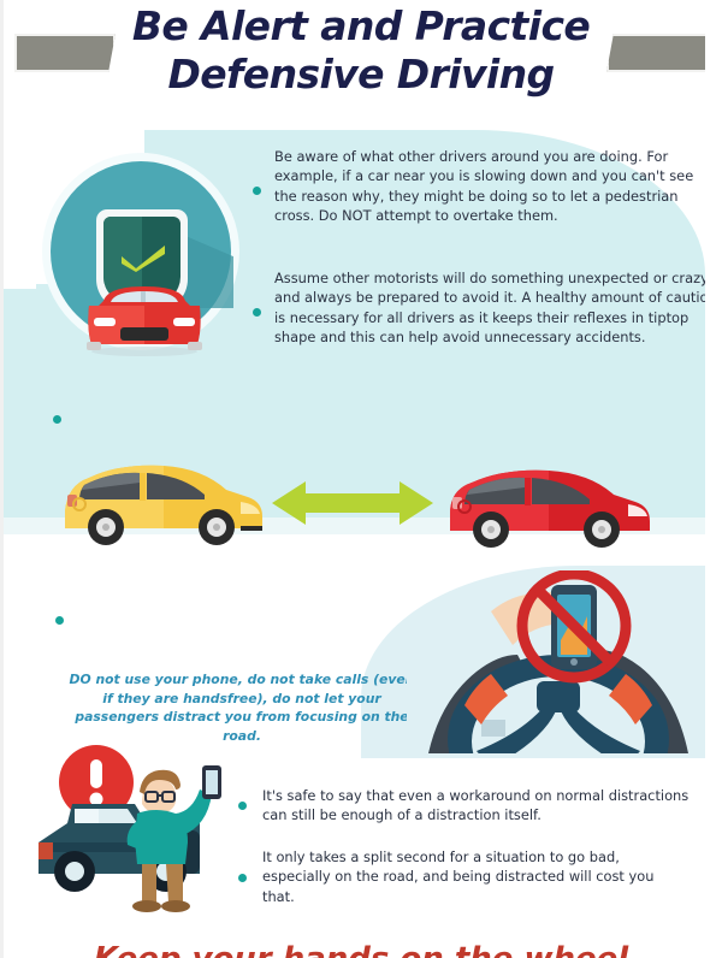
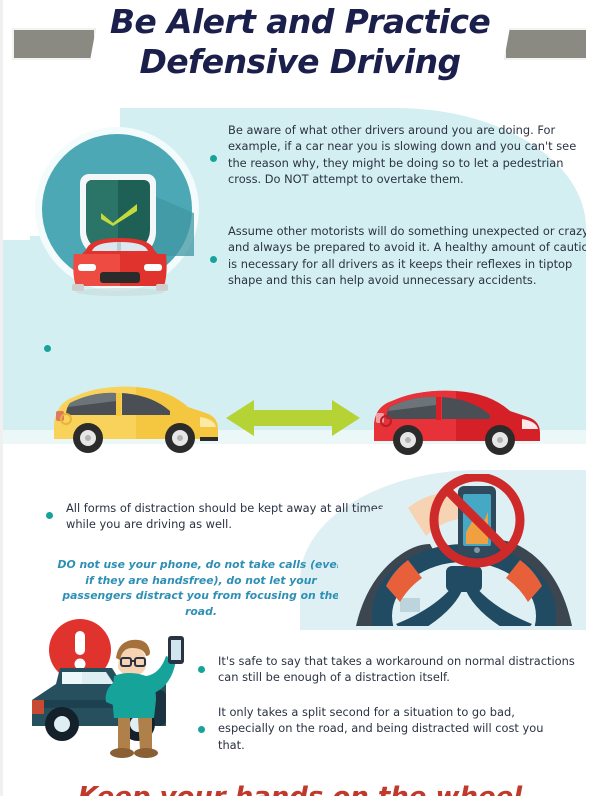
  Be Alert and Practice
  Defensive Driving
  Be aware of what other drivers around you are doing. For example, if a car near you is slowing down and you can't see the reason why, they might be doing so to let a pedestrian cross. Do NOT attempt to overtake them.
  Assume other motorists will do something unexpected or craz and always be prepared to avoid it. A healthy amount of cauti is necessary for all drivers as it keeps their reflexes in tiptop shape and this can help avoid unnecessary accidents.
+ All forms of distraction should be kept away at all times while you are driving as well.
  DO not use your phone, do not take calls (eve if they are handsfree), do not let your passengers distract you from focusing on the road.
- It's safe to say that even a workaround on normal distractions can still be enough of a distraction itself.
+ It's safe to say that takes a workaround on normal distractions can still be enough of a distraction itself.
  It only takes a split second for a situation to go bad, especially on the road, and being distracted will cost you that.
